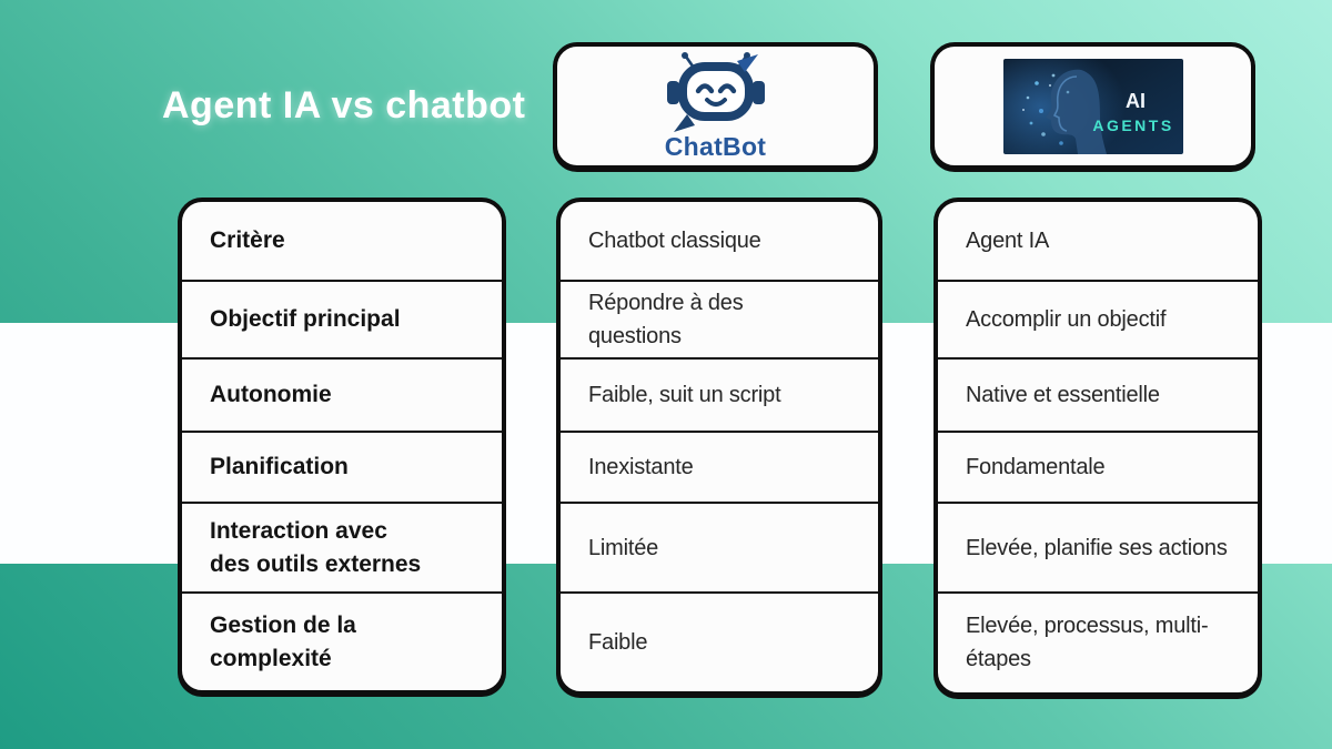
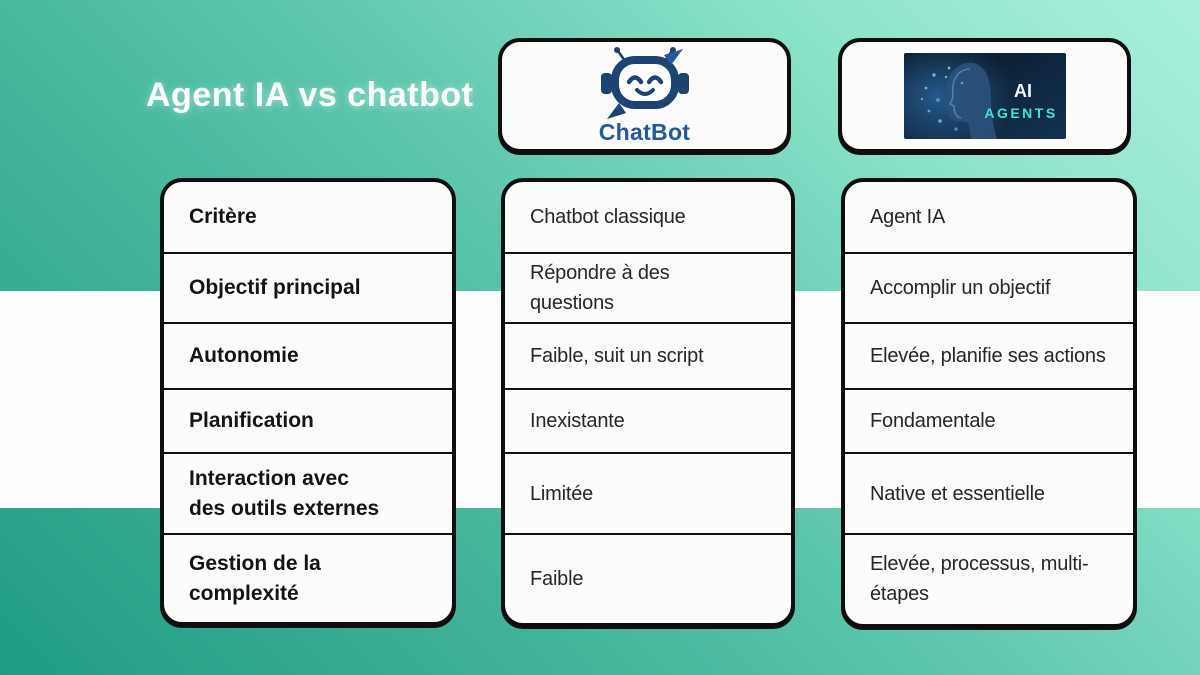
  Agent IA vs chatbot
  ChatBot
  AI
  AGENTS
  Critère
  Objectif principal
  Autonomie
  Planification
  Interaction avec des outils externes
  Gestion de la complexité
  Chatbot classique
  Répondre à des questions
  Faible, suit un script
  Inexistante
  Limitée
  Faible
  Agent IA
  Accomplir un objectif
- Native et essentielle
+ Elevée, planifie ses actions
  Fondamentale
- Elevée, planifie ses actions
+ Native et essentielle
  Elevée, processus, multi-étapes
